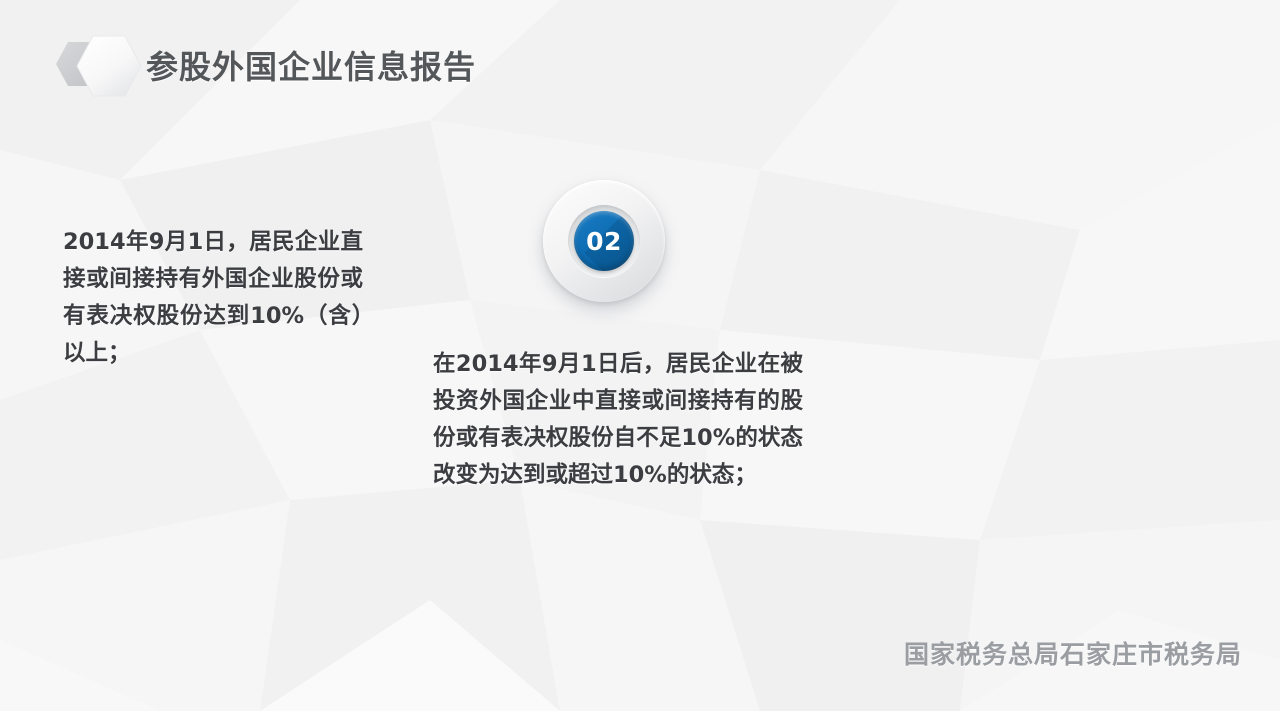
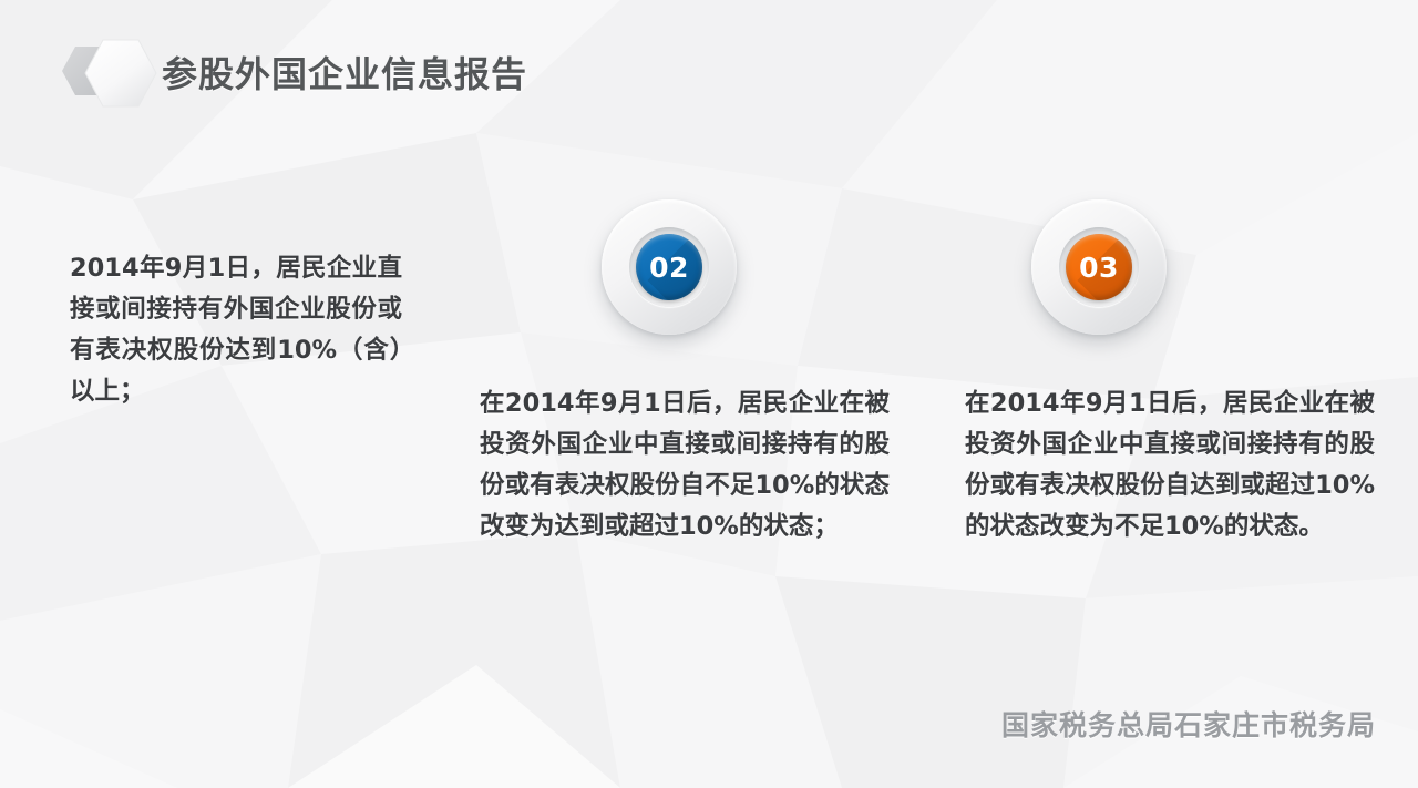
  参股外国企业信息报告
  2014年9月1日，居民企业直接或间接持有外国企业股份或有表决权股份达到10%（含）以上；
  02
  在2014年9月1日后，居民企业在被投资外国企业中直接或间接持有的股份或有表决权股份自不足10%的状态改变为达到或超过10%的状态；
+ 03
+ 在2014年9月1日后，居民企业在被投资外国企业中直接或间接持有的股份或有表决权股份自达到或超过10%的状态改变为不足10%的状态。
  国家税务总局石家庄市税务局
